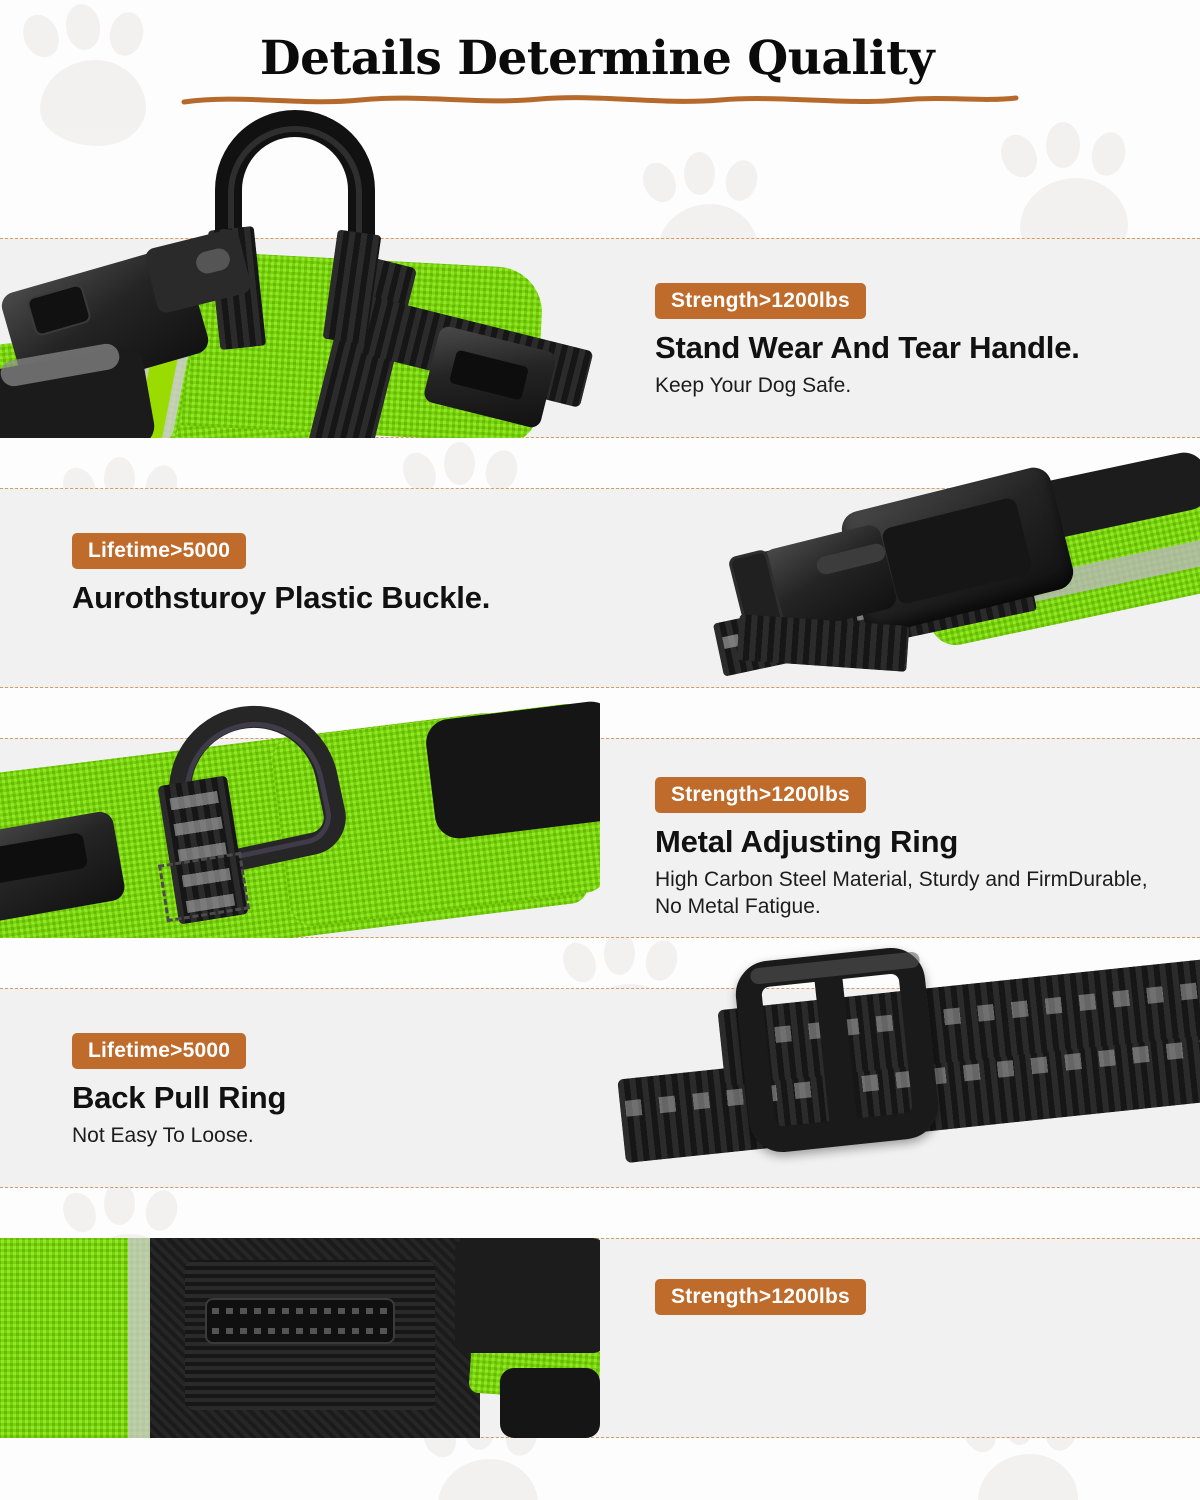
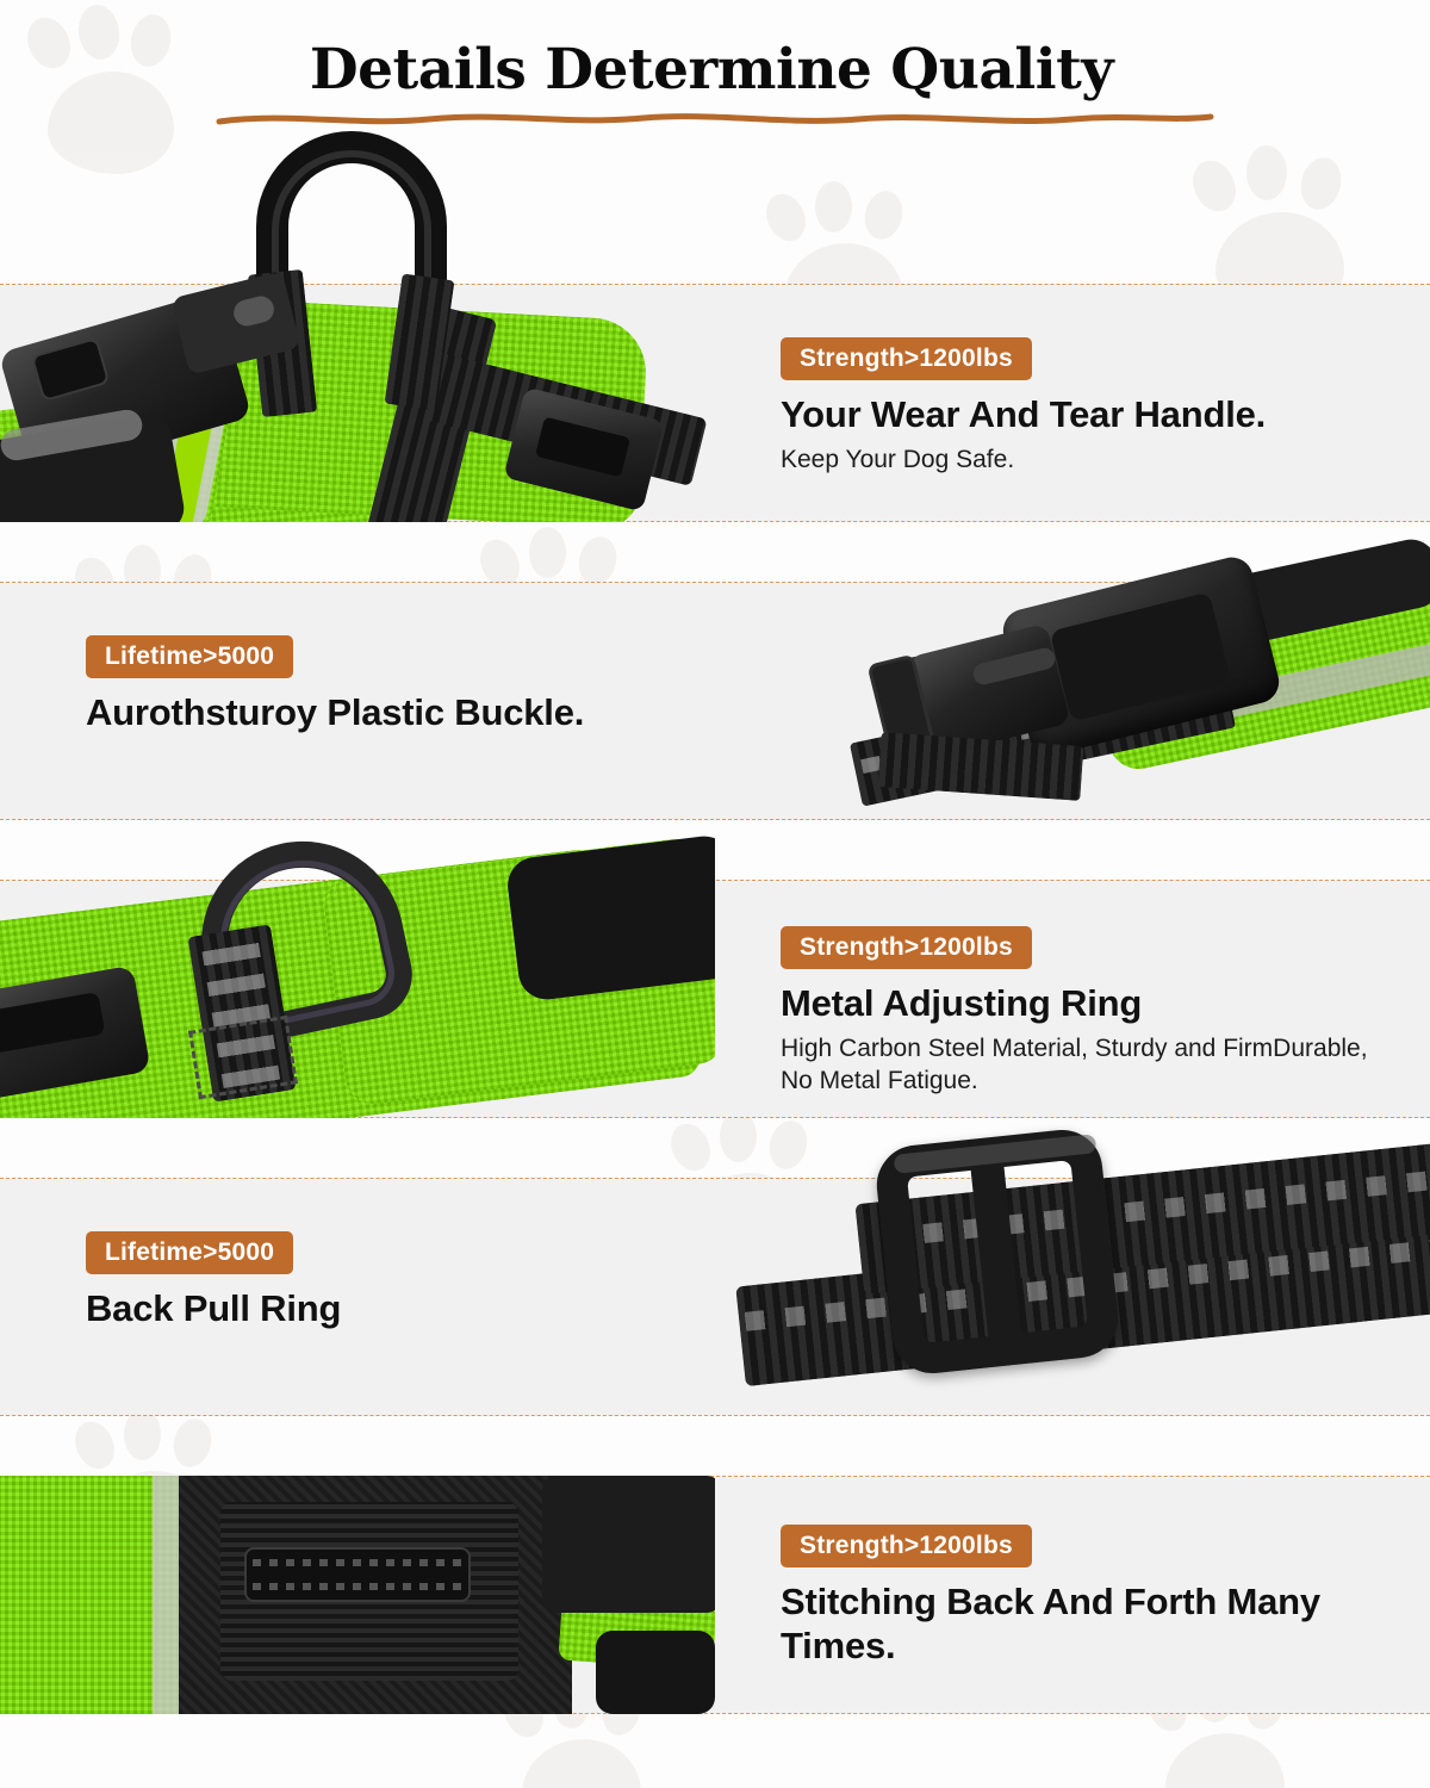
  Details Determine Quality
  Strength>1200lbs
- Stand Wear And Tear Handle.
+ Your Wear And Tear Handle.
  Keep Your Dog Safe.
  Lifetime>5000
  Aurothsturoy Plastic Buckle.
  Strength>1200lbs
  Metal Adjusting Ring
  High Carbon Steel Material, Sturdy and FirmDurable, No Metal Fatigue.
  Lifetime>5000
  Back Pull Ring
- Not Easy To Loose.
  Strength>1200lbs
+ Stitching Back And Forth Many Times.
